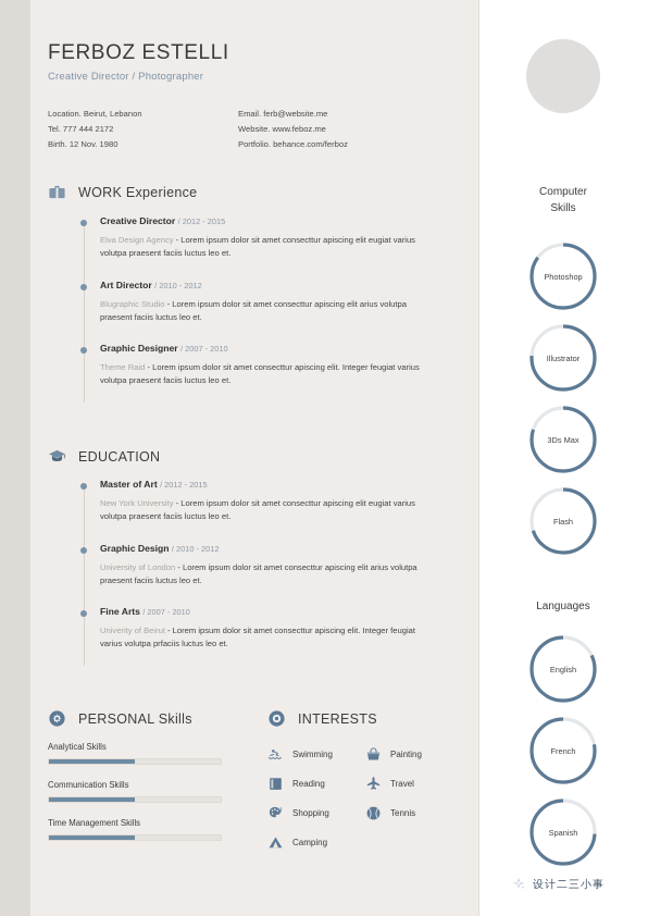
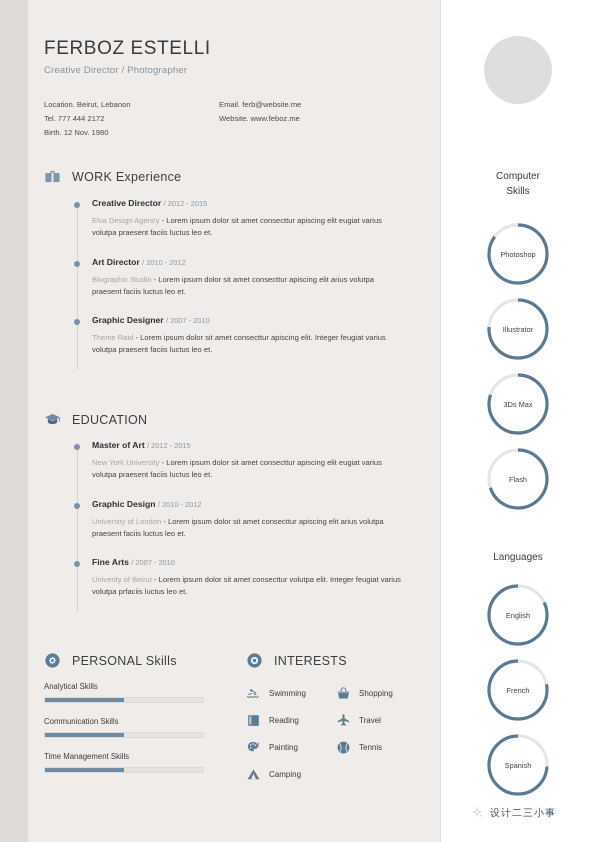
  FERBOZ ESTELLI
  Creative Director / Photographer
  Location. Beirut, Lebanon
  Tel. 777 444 2172
  Birth. 12 Nov. 1980
  Email. ferb@website.me
  Website. www.feboz.me
- Portfolio. behance.com/ferboz
  WORK Experience
  Creative Director / 2012 - 2015
  Elva Design Agency - Lorem ipsum dolor sit amet consecttur apiscing elit eugiat varius volutpa praesent faciis luctus leo et.
  Art Director / 2010 - 2012
  Blugraphic Studio - Lorem ipsum dolor sit amet consecttur apiscing elit arius volutpa praesent faciis luctus leo et.
  Graphic Designer / 2007 - 2010
  Theme Raid - Lorem ipsum dolor sit amet consecttur apiscing elit. Integer feugiat varius volutpa praesent faciis luctus leo et.
  EDUCATION
  Master of Art / 2012 - 2015
  New York University - Lorem ipsum dolor sit amet consecttur apiscing elit eugiat varius volutpa praesent faciis luctus leo et.
  Graphic Design / 2010 - 2012
  University of London - Lorem ipsum dolor sit amet consecttur apiscing elit arius volutpa praesent faciis luctus leo et.
  Fine Arts / 2007 - 2010
- Univerity of Beirut - Lorem ipsum dolor sit amet consecttur apiscing elit. Integer feugiat varius volutpa prfaciis luctus leo et.
+ Univerity of Beirut - Lorem ipsum dolor sit amet consecttur volutpa elit. Integer feugiat varius volutpa prfaciis luctus leo et.
  PERSONAL Skills
  Analytical Skills
  Communication Skills
  Time Management Skills
  INTERESTS
  Swimming
- Painting
+ Shopping
  Reading
  Travel
- Shopping
+ Painting
  Tennis
  Camping
  Computer
  Skills
  Photoshop
  Illustrator
  3Ds Max
  Flash
  Languages
  English
  French
  Spanish
  设计二三小事
